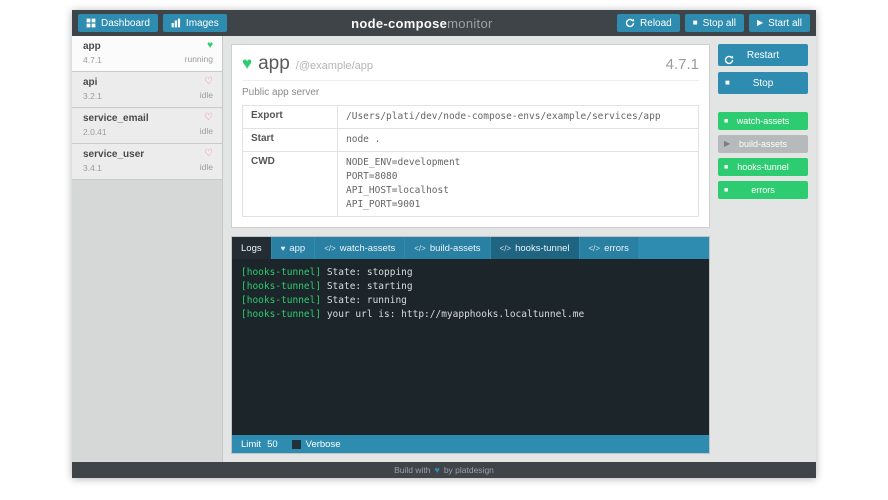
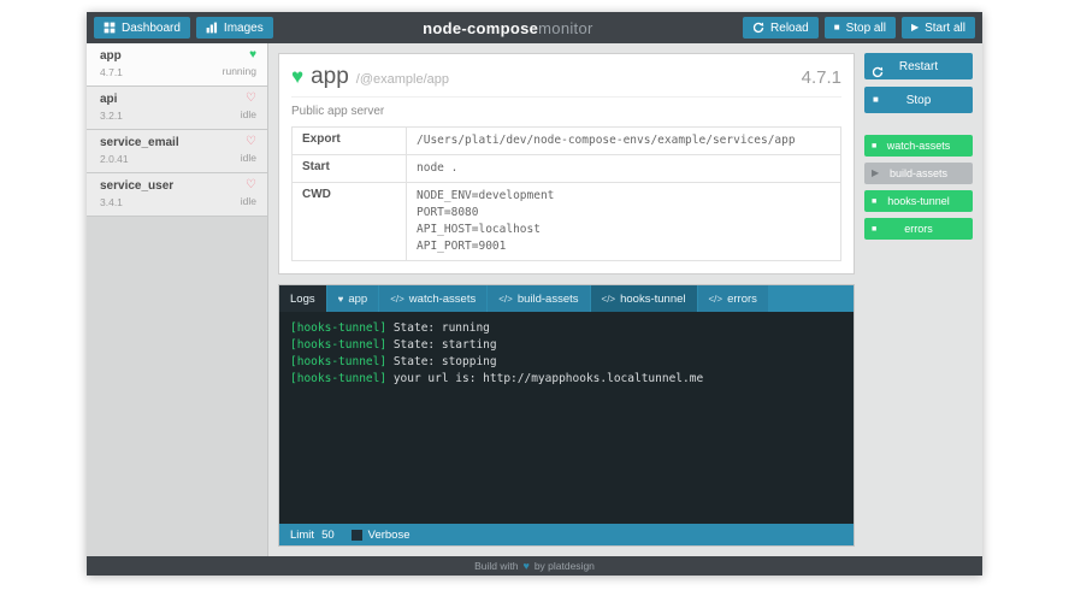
  Dashboard
  Images
  node-composemonitor
  Reload
  ■
  Stop all
  ▶
  Start all
  app
  4.7.1
  ♥
  running
  api
  3.2.1
  ♡
  idle
  service_email
  2.0.41
  ♡
  idle
  service_user
  3.4.1
  ♡
  idle
  ♥
  app
  /@example/app
  4.7.1
  Public app server
  Export	/Users/plati/dev/node-compose-envs/example/services/app
  Start	node .
  CWD	NODE_ENV=development PORT=8080 API_HOST=localhost API_PORT=9001
  Logs
  ♥
  app
  </>
  watch-assets
  </>
  build-assets
  </>
  hooks-tunnel
  </>
  errors
- [hooks-tunnel] State: stopping
+ [hooks-tunnel] State: running
  [hooks-tunnel] State: starting
- [hooks-tunnel] State: running
+ [hooks-tunnel] State: stopping
  [hooks-tunnel] your url is: http://myapphooks.localtunnel.me
  Limit
  50
  Verbose
  Restart
  ■
  Stop
  watch-assets
  ▶
  build-assets
  hooks-tunnel
  errors
  Build with
  ♥
  by platdesign
